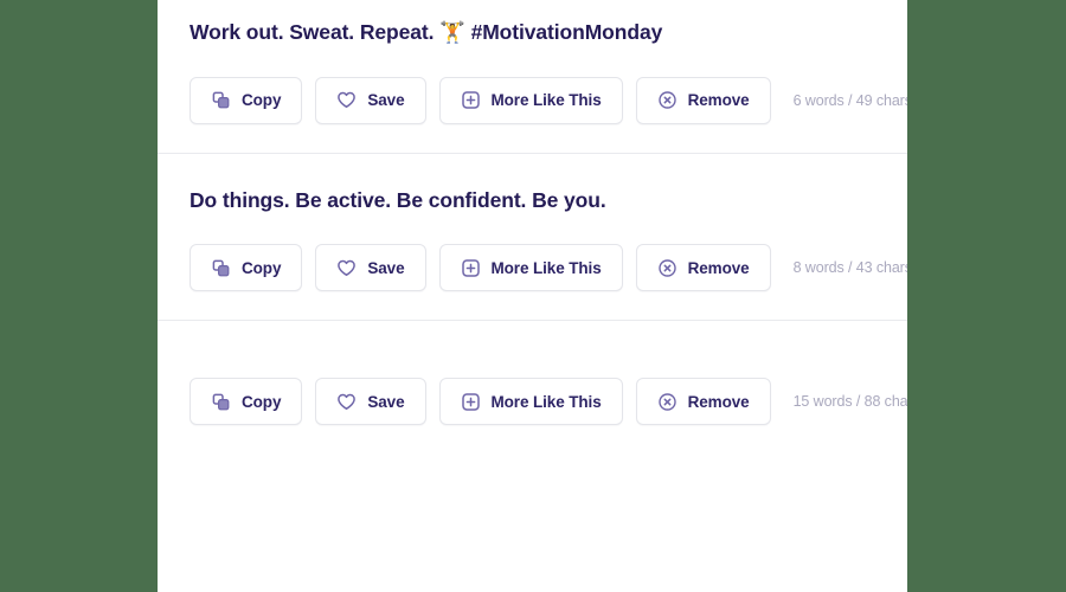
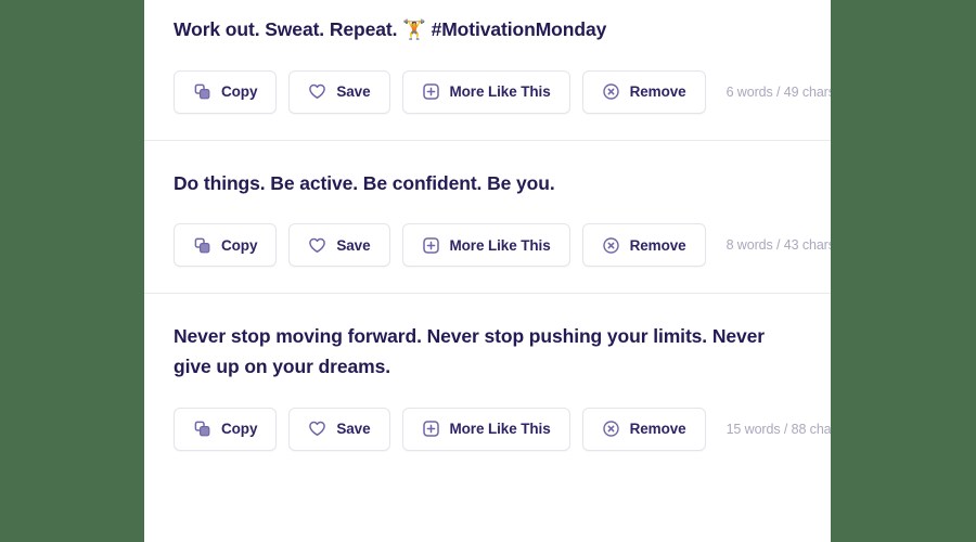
  Work out. Sweat. Repeat. 🏋 #MotivationMonday
  Copy
  Save
  More Like This
  Remove
  6 words / 49 char
  Do things. Be active. Be confident. Be you.
  Copy
  Save
  More Like This
  Remove
  8 words / 43 char
+ Never stop moving forward. Never stop pushing your limits. Never give up on your dreams.
  Copy
  Save
  More Like This
  Remove
  15 words / 88 cha
